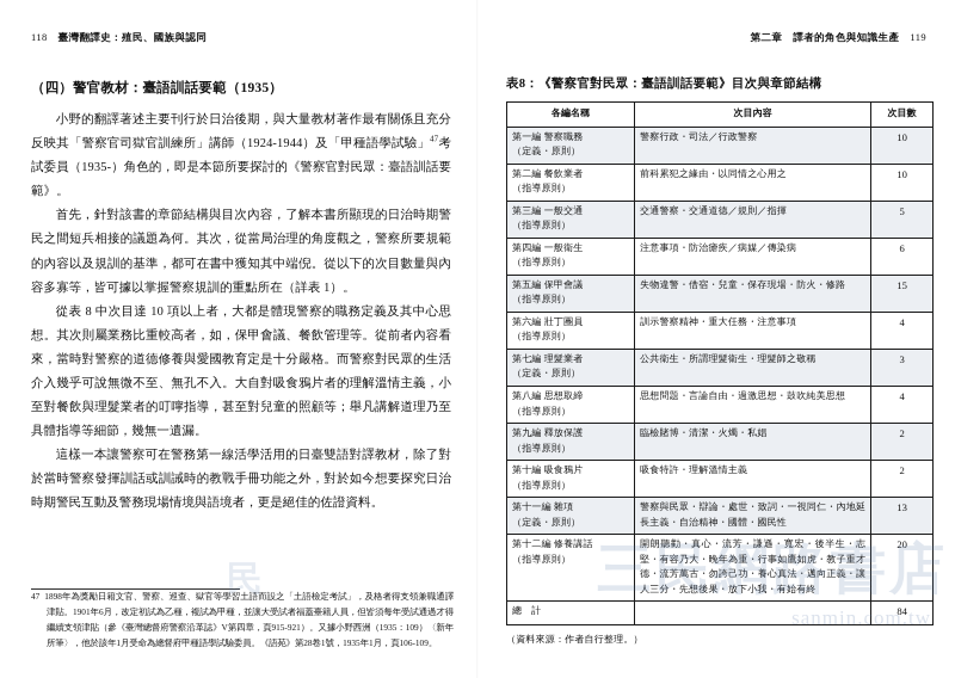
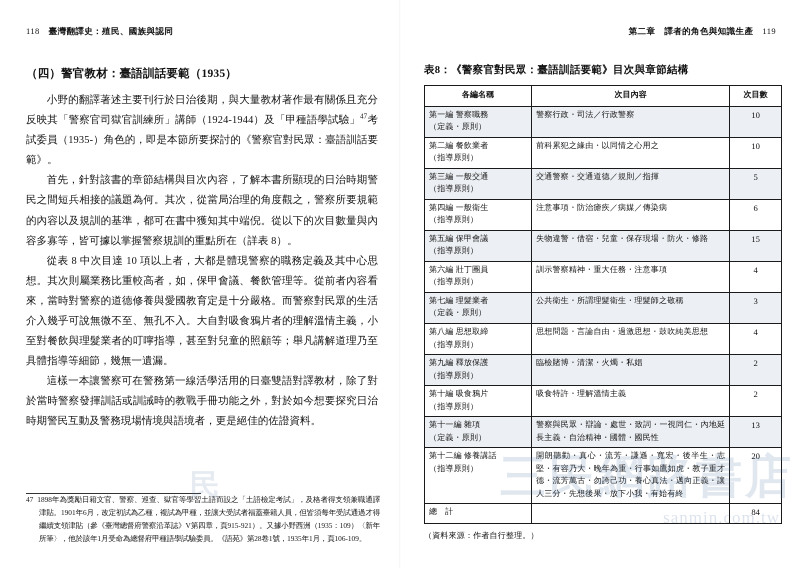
  118
  臺灣翻譯史：殖民、國族與認同
  （四）警官教材：臺語訓話要範（1935）
  小野的翻譯著述主要刊行於日治後期，與大量教材著作最有關係且充分反映其「警察官司獄官訓練所」講師（1924-1944）及「甲種語學試驗」47考試委員（1935-）角色的，即是本節所要探討的《警察官對民眾：臺語訓話要範》。
- 首先，針對該書的章節結構與目次內容，了解本書所顯現的日治時期警民之間短兵相接的議題為何。其次，從當局治理的角度觀之，警察所要規範的內容以及規訓的基準，都可在書中獲知其中端倪。從以下的次目數量與內容多寡等，皆可據以掌握警察規訓的重點所在（詳表 1）。
+ 首先，針對該書的章節結構與目次內容，了解本書所顯現的日治時期警民之間短兵相接的議題為何。其次，從當局治理的角度觀之，警察所要規範的內容以及規訓的基準，都可在書中獲知其中端倪。從以下的次目數量與內容多寡等，皆可據以掌握警察規訓的重點所在（詳表 8）。
  從表 8 中次目達 10 項以上者，大都是體現警察的職務定義及其中心思想。其次則屬業務比重較高者，如，保甲會議、餐飲管理等。從前者內容看來，當時對警察的道德修養與愛國教育定是十分嚴格。而警察對民眾的生活介入幾乎可說無微不至、無孔不入。大自對吸食鴉片者的理解溫情主義，小至對餐飲與理髮業者的叮嚀指導，甚至對兒童的照顧等；舉凡講解道理乃至具體指導等細節，幾無一遺漏。
  這樣一本讓警察可在警務第一線活學活用的日臺雙語對譯教材，除了對於當時警察發揮訓話或訓誡時的教戰手冊功能之外，對於如今想要探究日治時期警民互動及警務現場情境與語境者，更是絕佳的佐證資料。
  47 1898年為獎勵日籍文官、警察、巡查、獄官等學習土語而設之「土語檢定考試」，及格者得支領兼職通譯津貼。1901年6月，改定初試為乙種，複試為甲種，並讓大受試者福蓋臺籍人員，但皆須每年受試通過才得繼續支領津貼（參《臺灣總督府警察沿革誌》V第四章，頁915-921）。又據小野西洲（1935：109）〈新年所筆〉，他於該年1月受命為總督府甲種語學試驗委員。《語苑》第28卷1號，1935年1月，頁106-109。
  民
  第二章
  譯者的角色與知識生產
  119
  表8：《警察官對民眾：臺語訓話要範》目次與章節結構
  各編名稱	次目內容	次目數
  第一編 警察職務（定義・原則）	警察行政・司法／行政警察	10
  第二編 餐飲業者（指導原則）	前科累犯之緣由・以同情之心用之	10
  第三編 一般交通（指導原則）	交通警察・交通道德／規則／指揮	5
  第四編 一般衛生（指導原則）	注意事項・防治瘧疾／病媒／傳染病	6
  第五編 保甲會議（指導原則）	失物違警・借宿・兒童・保存現場・防火・修路	15
  第六編 壯丁團員（指導原則）	訓示警察精神・重大任務・注意事項	4
  第七編 理髮業者（定義・原則）	公共衛生・所謂理髮衛生・理髮師之敬稱	3
  第八編 思想取締（指導原則）	思想問題・言論自由・過激思想・鼓吹純美思想	4
  第九編 釋放保護（指導原則）	臨檢賭博・清潔・火燭・私娼	2
  第十編 吸食鴉片（指導原則）	吸食特許・理解溫情主義	2
  第十一編 雜項（定義・原則）	警察與民眾・辯論・處世・致詞・一視同仁・內地延長主義・自治精神・國體・國民性	13
  第十二編 修養講話（指導原則）	開朗聽勸・真心・流芳・謙遜・寬宏・後半生・志堅・有容乃大・晚年為重・行事如鷹如虎・教子重才德・流芳萬古・勿誇己功・養心真法・邁向正義・讓人三分・先想後果・放下小我・有始有終	20
  總 計		84
  （資料來源：作者自行整理。）
  三民網路書店
  sanmin.com.tw
